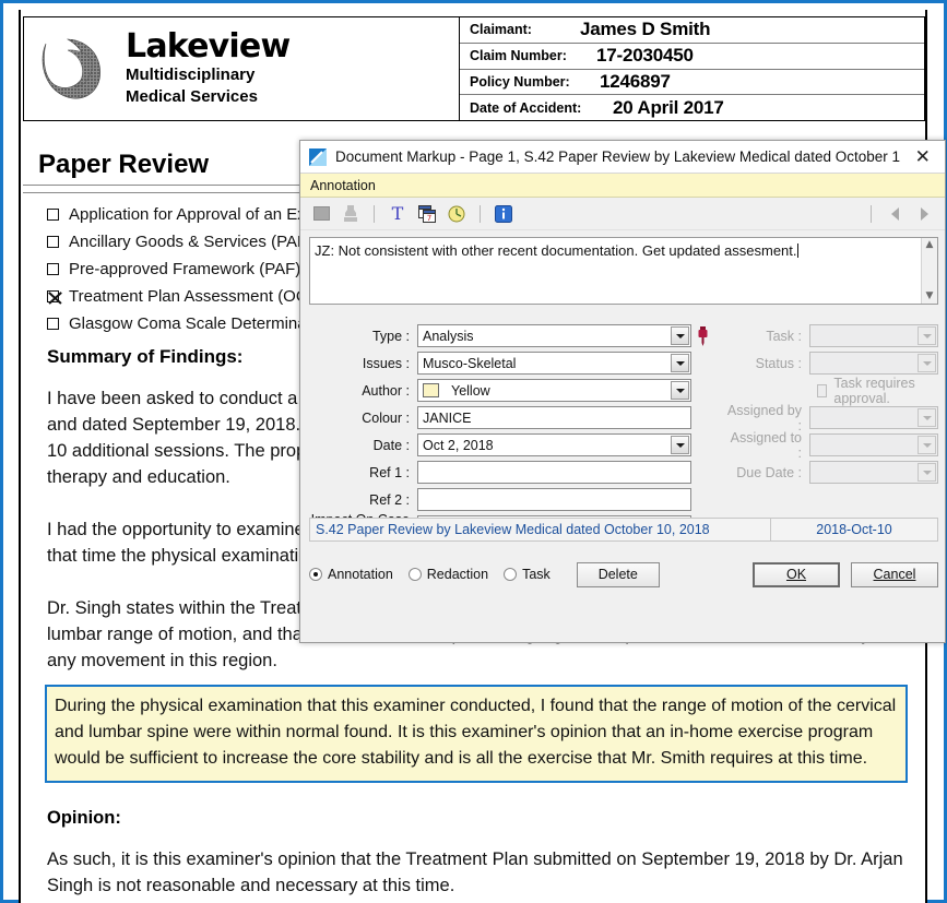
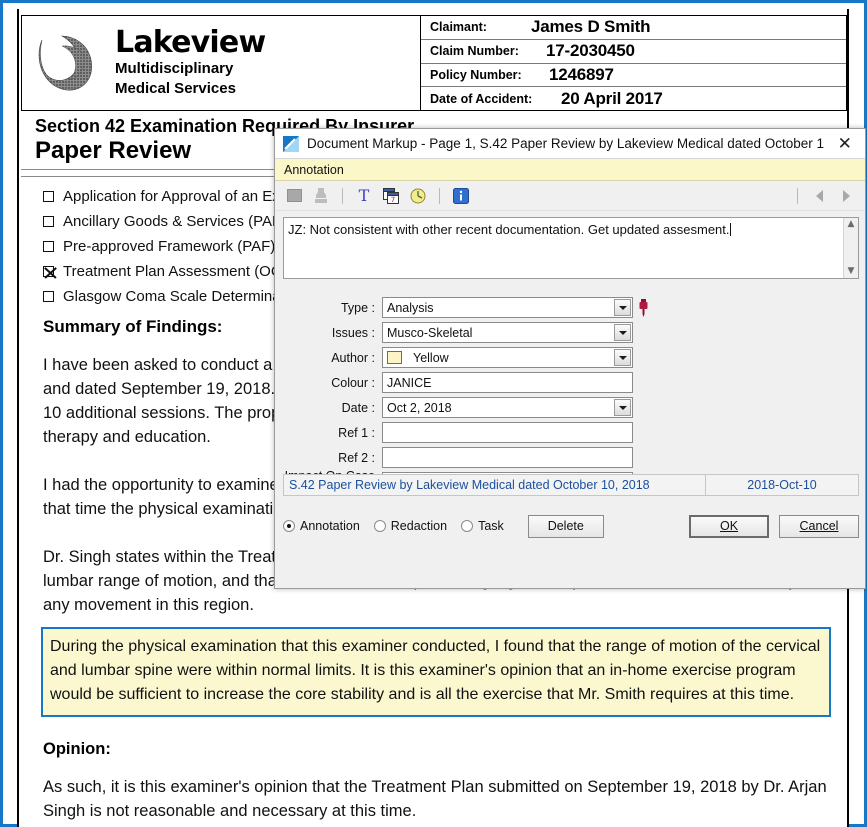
  Lakeview
  Multidisciplinary
  Medical Services
  Claimant:
  James D Smith
  Claim Number:
  17-2030450
  Policy Number:
  1246897
  Date of Accident:
  20 April 2017
+ Section 42 Examination Required By Insurer
  Paper Review
  Pre-approved Framework (PAF)
  Treatment Plan Assessment (O
  Glasgow Coma Scale Determin
  Summary of Findings:
- During the physical examination that this examiner conducted, I found that the range of motion of the cervical and lumbar spine were within normal found. It is this examiner's opinion that an in-home exercise program would be sufficient to increase the core stability and is all the exercise that Mr. Smith requires at this time.
+ During the physical examination that this examiner conducted, I found that the range of motion of the cervical and lumbar spine were within normal limits. It is this examiner's opinion that an in-home exercise program would be sufficient to increase the core stability and is all the exercise that Mr. Smith requires at this time.
  Opinion:
  As such, it is this examiner's opinion that the Treatment Plan submitted on September 19, 2018 by Dr. Arjan Singh is not reasonable and necessary at this time.
  Document Markup - Page 1, S.42 Paper Review by Lakeview Medical dated October 1
  ✕
  Annotation
  T
  7
  JZ: Not consistent with other recent documentation. Get updated assesment.
  ▲
  ▼
  Type :
  Analysis
  Issues :
  Musco-Skeletal
  Author :
  Yellow
  Colour :
  JANICE
  Date :
  Oct 2, 2018
  Ref 1 :
  Ref 2 :
- Task :
- Status :
- Task requires approval.
- Assigned by :
- Assigned to :
- Due Date :
  S.42 Paper Review by Lakeview Medical dated October 10, 2018
  2018-Oct-10
  Annotation
  Redaction
  Task
  Delete
  OK
  Cancel
